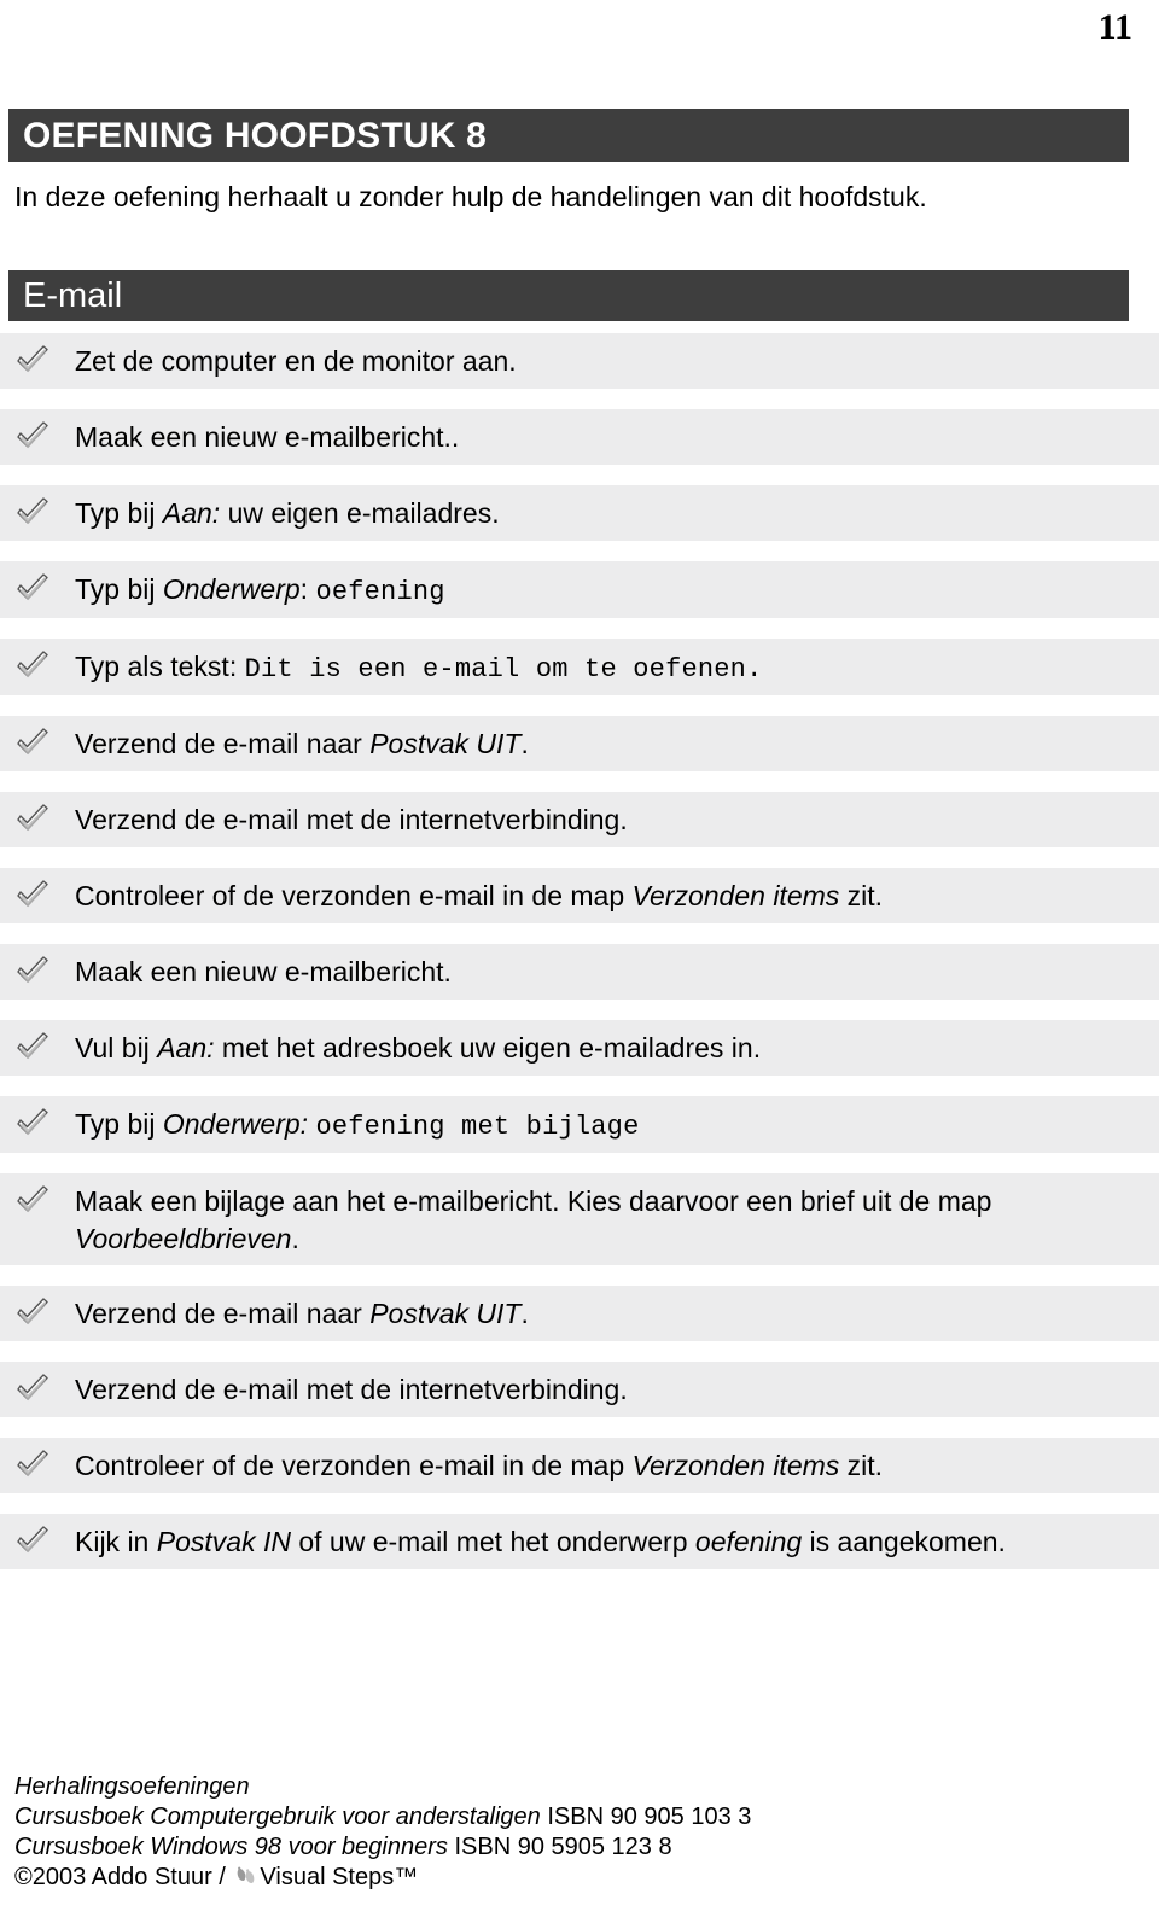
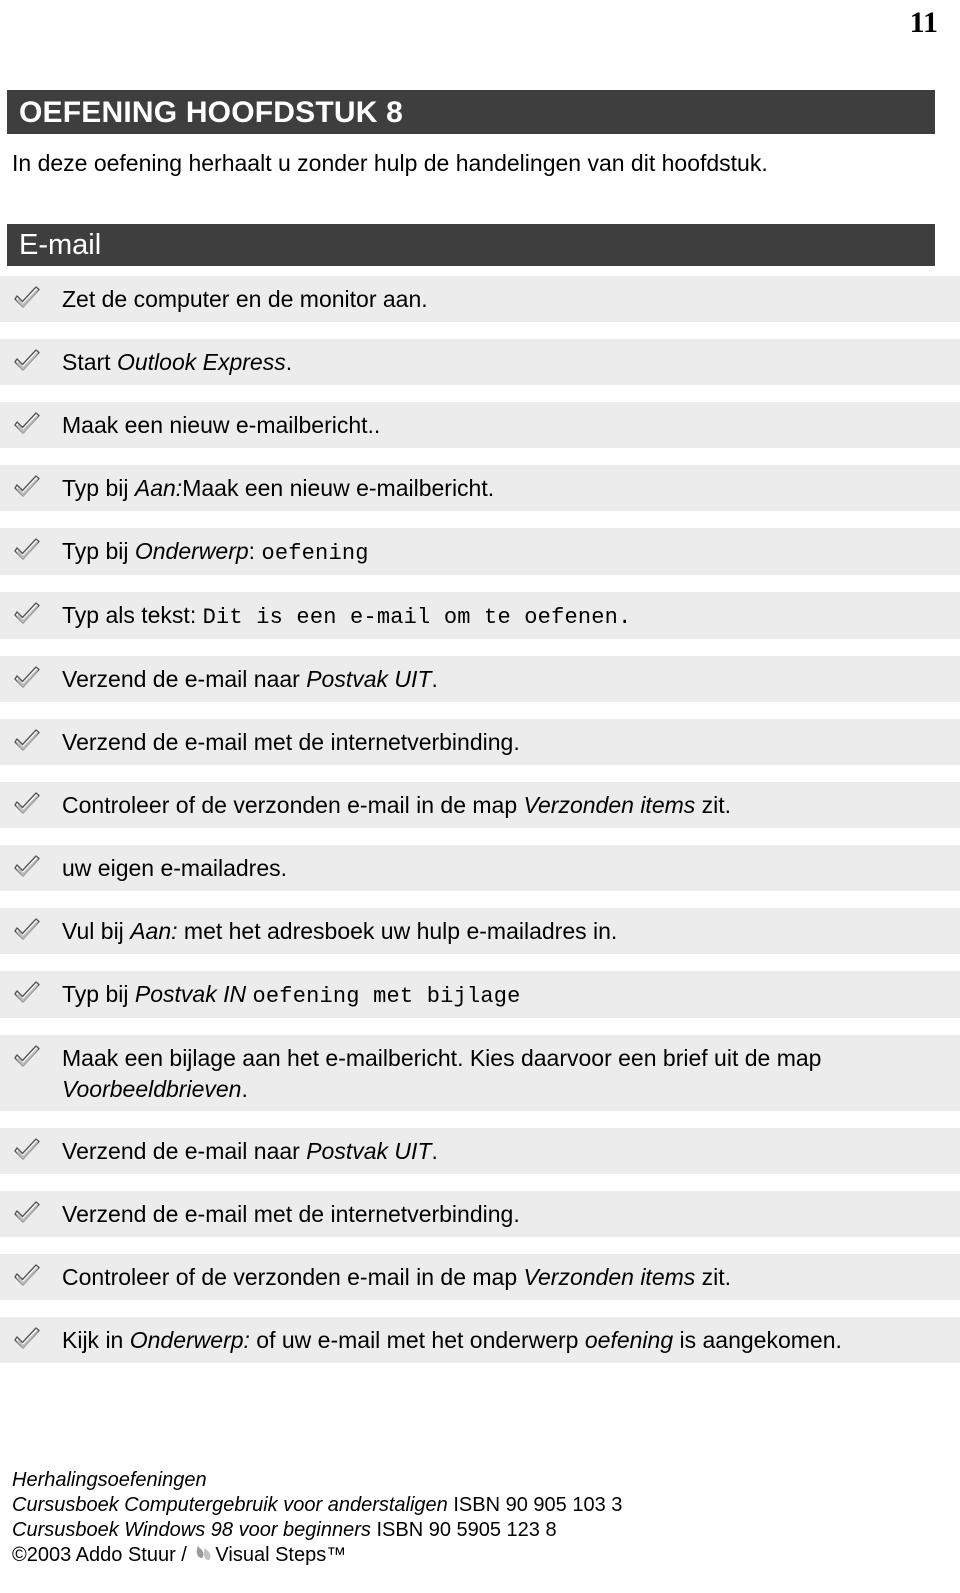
  11
  OEFENING HOOFDSTUK 8
  In deze oefening herhaalt u zonder hulp de handelingen van dit hoofdstuk.
  E-mail
  Zet de computer en de monitor aan.
+ Start Outlook Express.
  Maak een nieuw e-mailbericht..
- Typ bij Aan: uw eigen e-mailadres.
+ Typ bij Aan:Maak een nieuw e-mailbericht.
  Typ bij Onderwerp: oefening
  Typ als tekst: Dit is een e-mail om te oefenen.
  Verzend de e-mail naar Postvak UIT.
  Verzend de e-mail met de internetverbinding.
  Controleer of de verzonden e-mail in de map Verzonden items zit.
- Maak een nieuw e-mailbericht.
+ uw eigen e-mailadres.
- Vul bij Aan: met het adresboek uw eigen e-mailadres in.
+ Vul bij Aan: met het adresboek uw hulp e-mailadres in.
- Typ bij Onderwerp: oefening met bijlage
+ Typ bij Postvak IN oefening met bijlage
  Maak een bijlage aan het e-mailbericht. Kies daarvoor een brief uit de map Voorbeeldbrieven.
  Verzend de e-mail naar Postvak UIT.
  Verzend de e-mail met de internetverbinding.
  Controleer of de verzonden e-mail in de map Verzonden items zit.
- Kijk in Postvak IN of uw e-mail met het onderwerp oefening is aangekomen.
+ Kijk in Onderwerp: of uw e-mail met het onderwerp oefening is aangekomen.
  Herhalingsoefeningen
  Cursusboek Computergebruik voor anderstaligen ISBN 90 905 103 3
  Cursusboek Windows 98 voor beginners ISBN 90 5905 123 8
  ©2003 Addo Stuur / Visual Steps™
